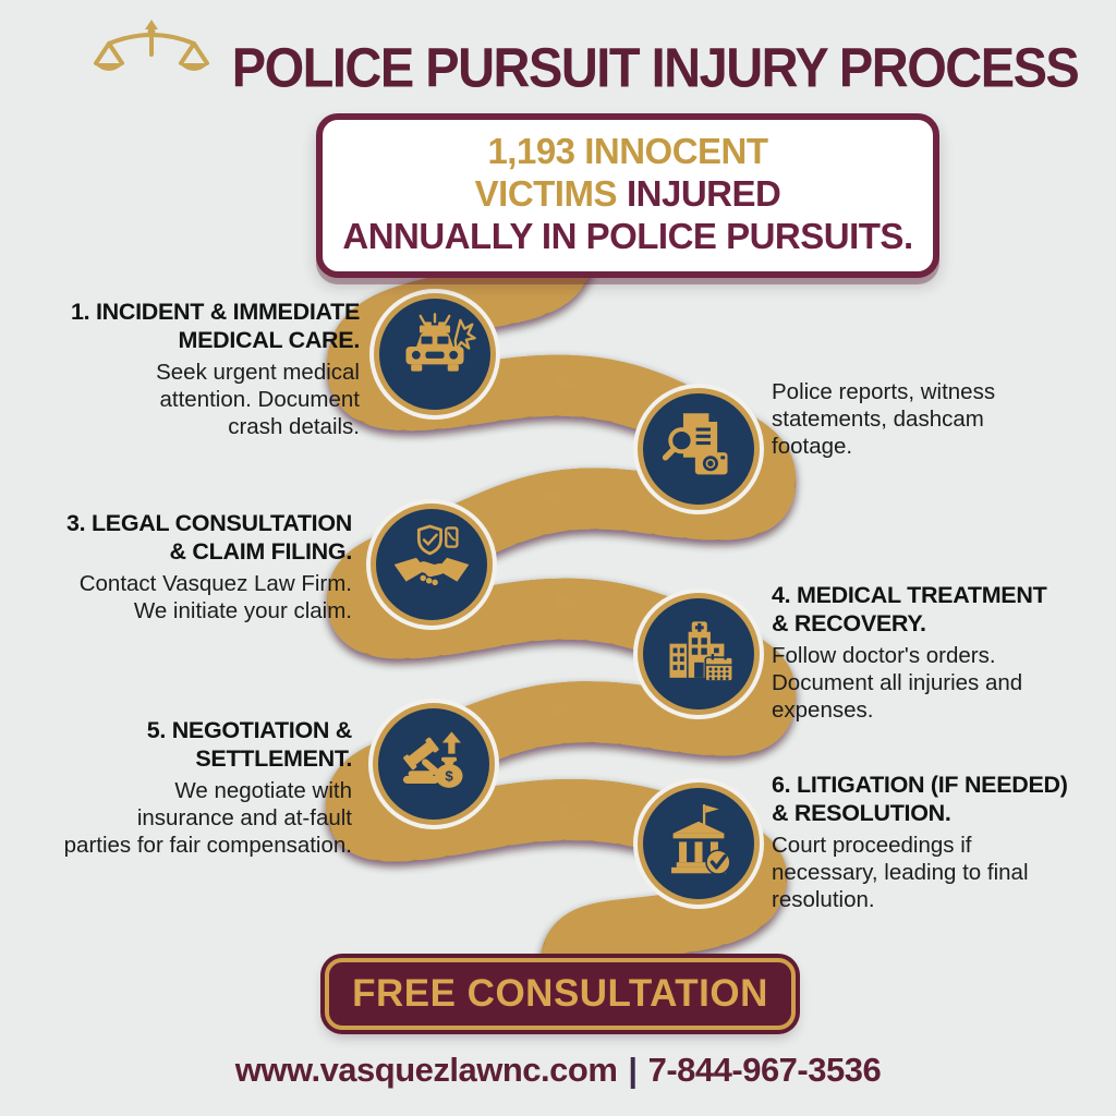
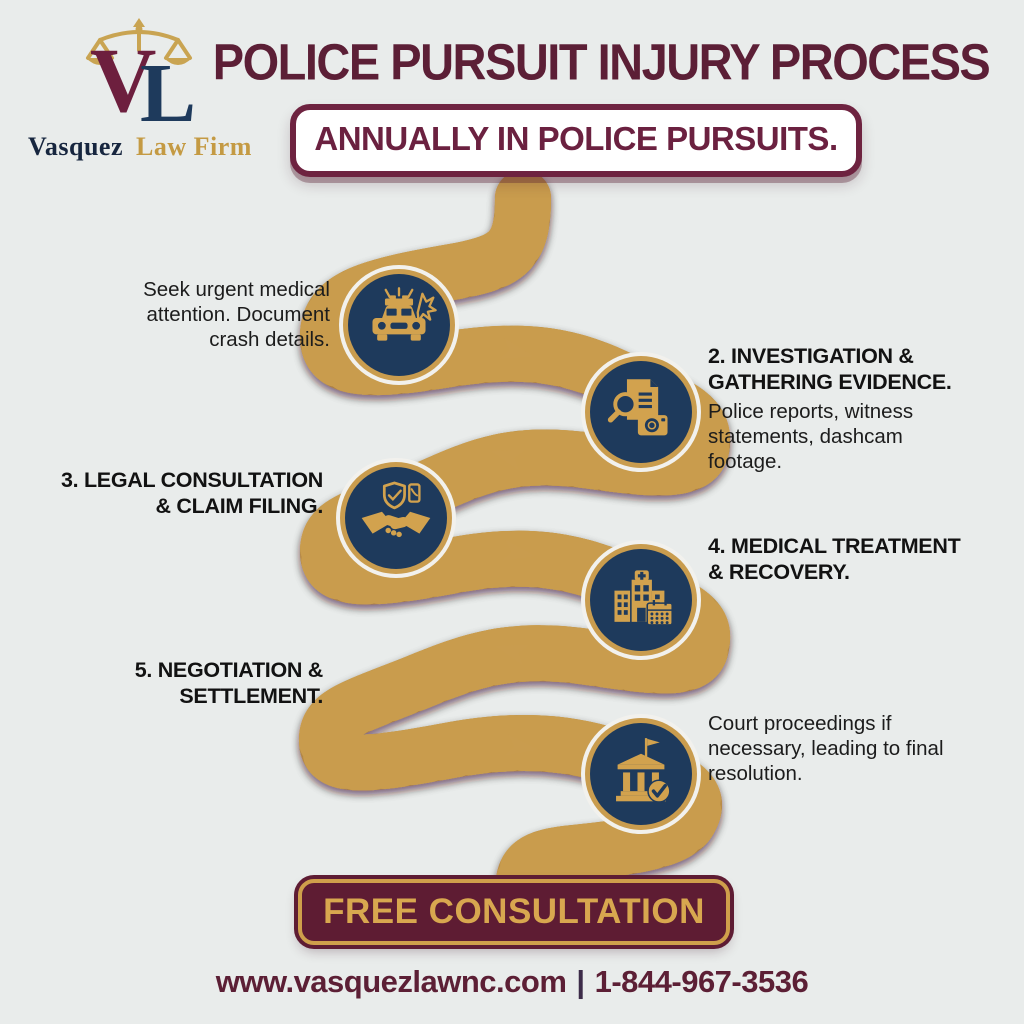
+ V
+ L
+ Vasquez Law Firm
  POLICE PURSUIT INJURY PROCESS
- $
- 1,193 INNOCENT VICTIMS INJURED
  ANNUALLY IN POLICE PURSUITS.
- 1. INCIDENT & IMMEDIATE
- MEDICAL CARE.
  Seek urgent medical
  attention. Document
  crash details.
+ 2. INVESTIGATION &
+ GATHERING EVIDENCE.
  Police reports, witness
  statements, dashcam
  footage.
  3. LEGAL CONSULTATION
  & CLAIM FILING.
- Contact Vasquez Law Firm.
- We initiate your claim.
  4. MEDICAL TREATMENT
  & RECOVERY.
- Follow doctor's orders.
- Document all injuries and
- expenses.
  5. NEGOTIATION &
  SETTLEMENT.
- We negotiate with
- insurance and at-fault
- parties for fair compensation.
- 6. LITIGATION (IF NEEDED)
- & RESOLUTION.
  Court proceedings if
  necessary, leading to final
  resolution.
  FREE CONSULTATION
- www.vasquezlawnc.com | 7-844-967-3536
+ www.vasquezlawnc.com | 1-844-967-3536
